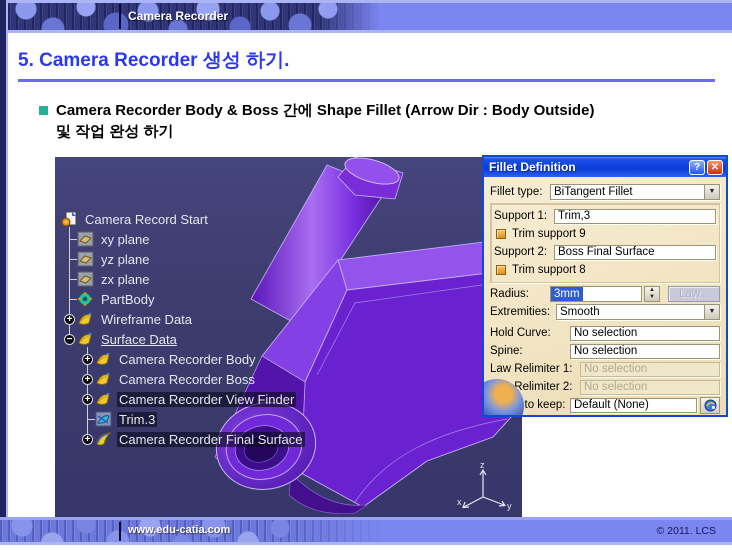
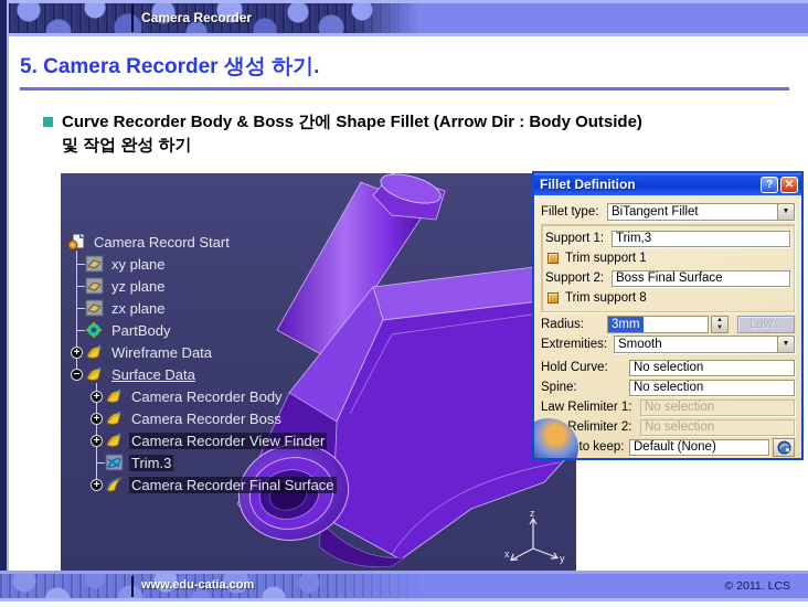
  Camera Recorder
  5. Camera Recorder 생성 하기.
- Camera Recorder Body & Boss 간에 Shape Fillet (Arrow Dir : Body Outside)
+ Curve Recorder Body & Boss 간에 Shape Fillet (Arrow Dir : Body Outside)
  및 작업 완성 하기
  +
  −
  +
  +
  +
  +
  Camera Record Start
  xy plane
  yz plane
  zx plane
  PartBody
  Wireframe Data
  Surface Data
  Camera Recorder Body
  Camera Recorder Boss
  Camera Recorder View Finder
  Trim.3
  Camera Recorder Final Surface
  z
  x
  y
  Fillet Definition
  ?
  ✕
  Fillet type:
  BiTangent Fillet
  Support 1:
  Trim,3
- Trim support 9
+ Trim support 1
  Support 2:
  Boss Final Surface
  Trim support 8
  Radius:
  3mm
  Law...
  Extremities:
  Smooth
  Hold Curve:
  No selection
  Spine:
  No selection
  Law Relimiter 1:
  No selection
  Relimiter 2:
  No selection
  Default (None)
  www.edu-catia.com
  © 2011. LCS
